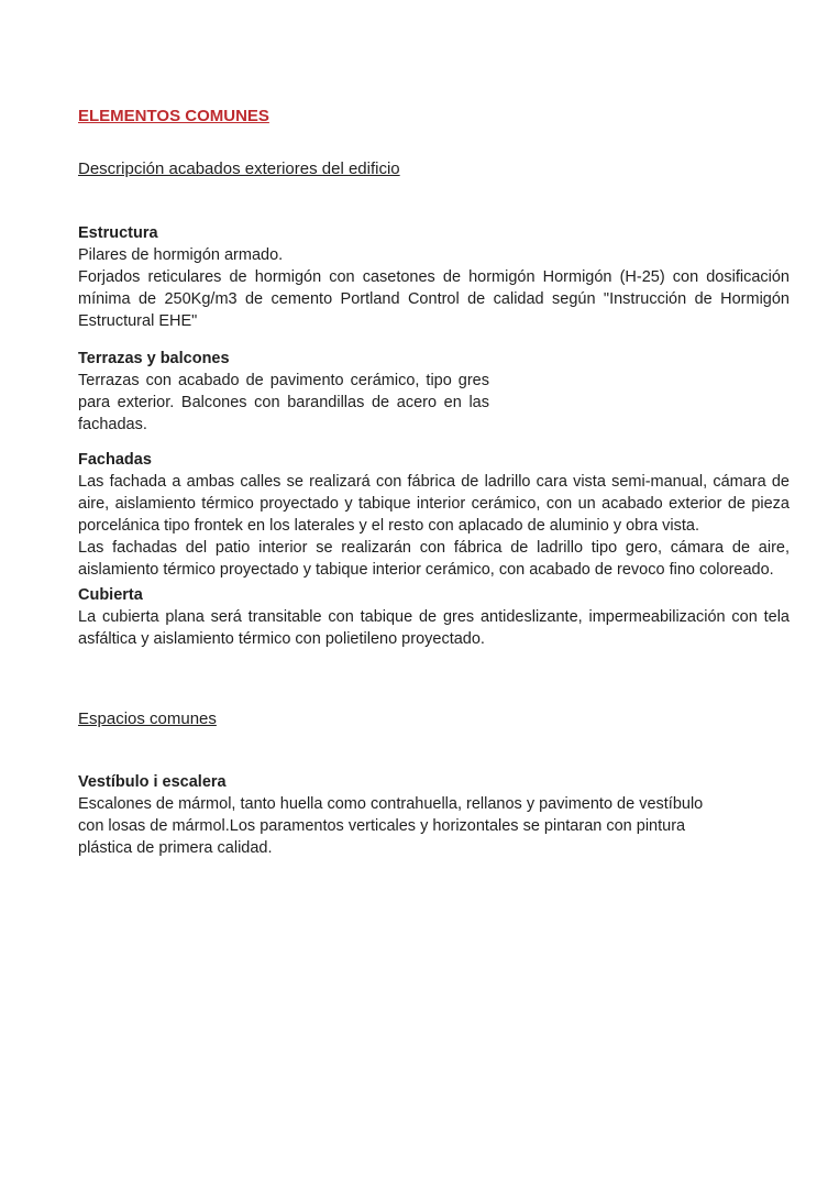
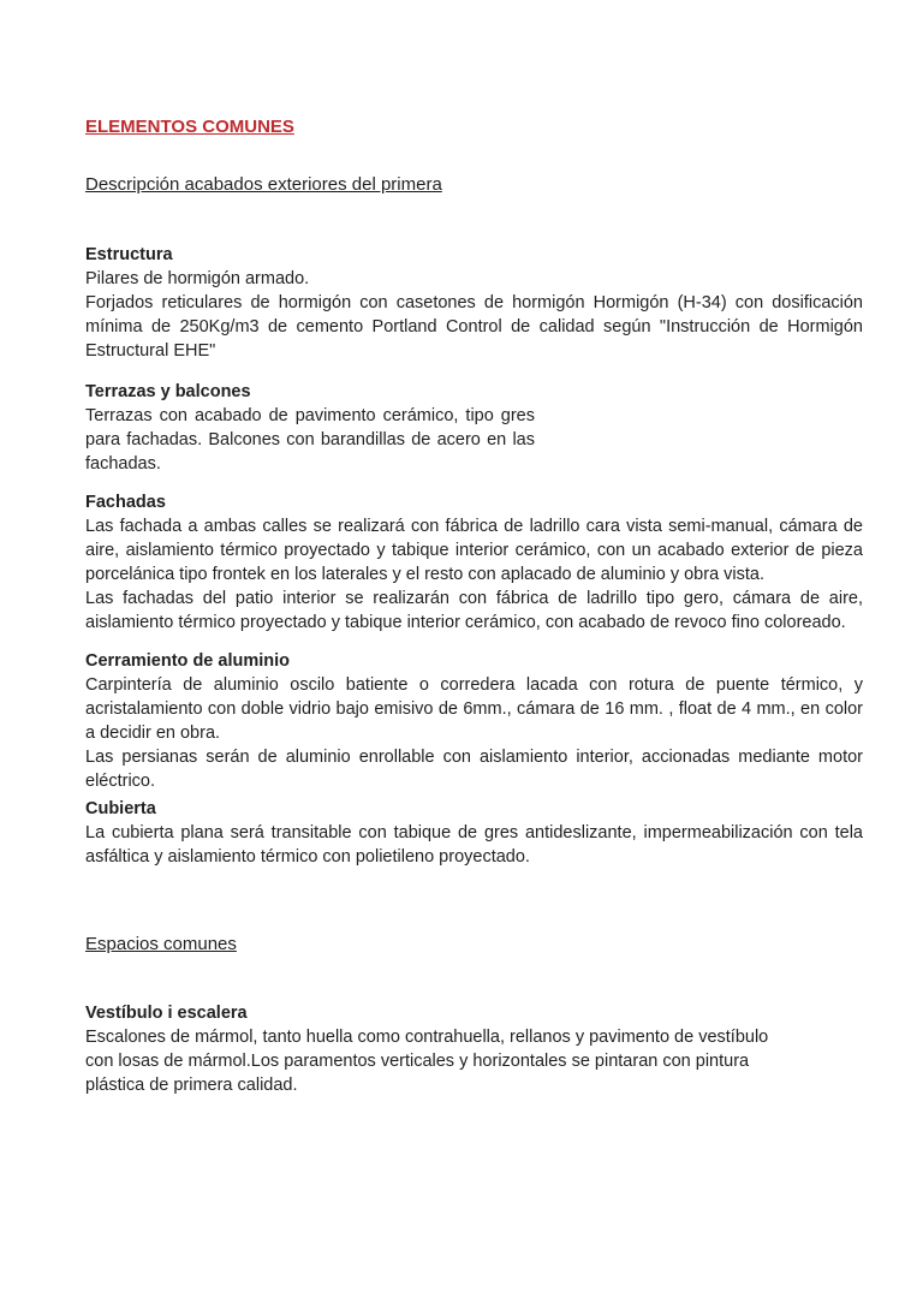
  ELEMENTOS COMUNES
- Descripción acabados exteriores del edificio
+ Descripción acabados exteriores del primera
  Estructura
  Pilares de hormigón armado.
- Forjados reticulares de hormigón con casetones de hormigón Hormigón (H-25) con dosificación mínima de 250Kg/m3 de cemento Portland Control de calidad según "Instrucción de Hormigón Estructural EHE"
+ Forjados reticulares de hormigón con casetones de hormigón Hormigón (H-34) con dosificación mínima de 250Kg/m3 de cemento Portland Control de calidad según "Instrucción de Hormigón Estructural EHE"
  Terrazas y balcones
- Terrazas con acabado de pavimento cerámico, tipo gres para exterior. Balcones con barandillas de acero en las fachadas.
+ Terrazas con acabado de pavimento cerámico, tipo gres para fachadas. Balcones con barandillas de acero en las fachadas.
  Fachadas
  Las fachada a ambas calles se realizará con fábrica de ladrillo cara vista semi-manual, cámara de aire, aislamiento térmico proyectado y tabique interior cerámico, con un acabado exterior de pieza porcelánica tipo frontek en los laterales y el resto con aplacado de aluminio y obra vista.
  Las fachadas del patio interior se realizarán con fábrica de ladrillo tipo gero, cámara de aire, aislamiento térmico proyectado y tabique interior cerámico, con acabado de revoco fino coloreado.
+ Cerramiento de aluminio
+ Carpintería de aluminio oscilo batiente o corredera lacada con rotura de puente térmico, y acristalamiento con doble vidrio bajo emisivo de 6mm., cámara de 16 mm. , float de 4 mm., en color a decidir en obra.
+ Las persianas serán de aluminio enrollable con aislamiento interior, accionadas mediante motor eléctrico.
  Cubierta
  La cubierta plana será transitable con tabique de gres antideslizante, impermeabilización con tela asfáltica y aislamiento térmico con polietileno proyectado.
  Espacios comunes
  Vestíbulo i escalera
  Escalones de mármol, tanto huella como contrahuella, rellanos y pavimento de vestíbulo con losas de mármol.Los paramentos verticales y horizontales se pintaran con pintura plástica de primera calidad.
